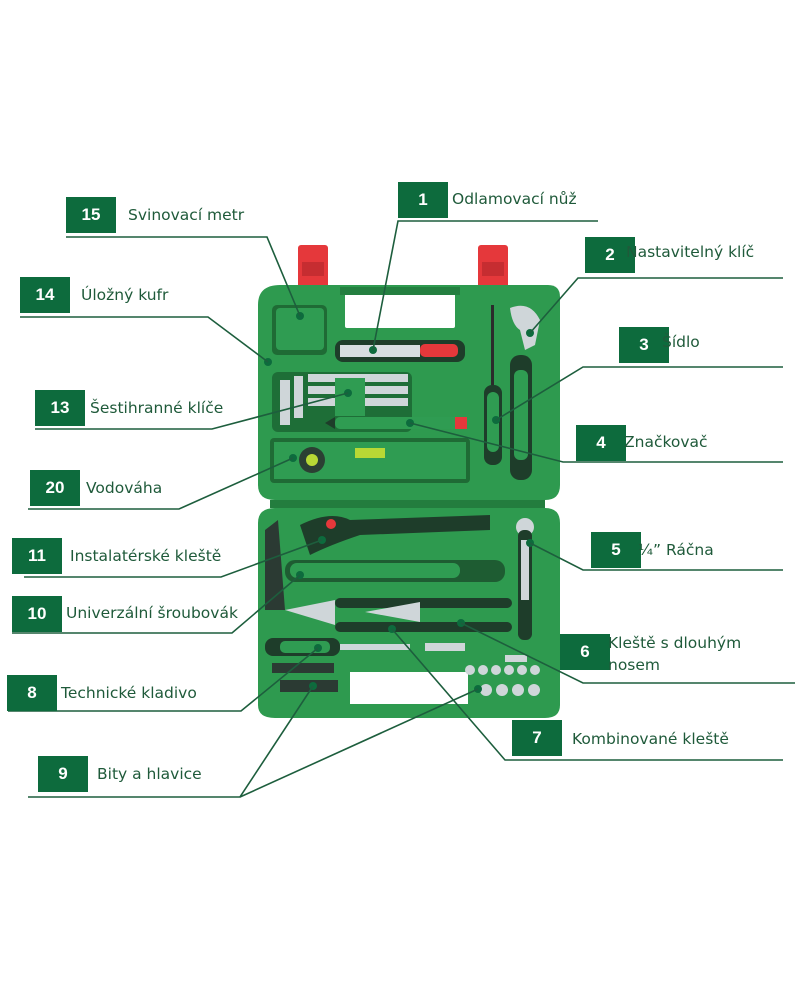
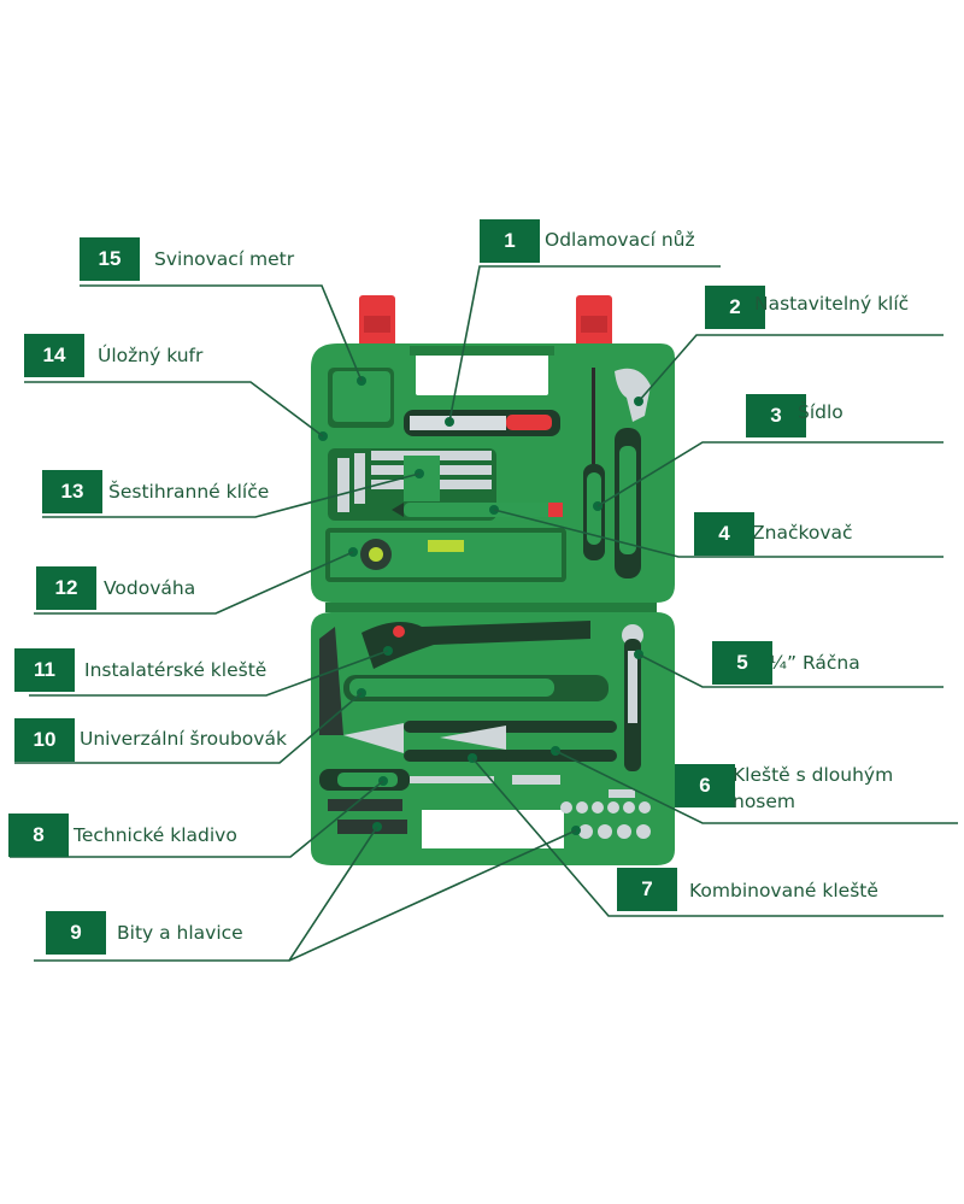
  15
  Svinovací metr
  14
  Úložný kufr
  13
  Šestihranné klíče
- 20
+ 12
  Vodováha
  11
  Instalatérské kleště
  10
  Univerzální šroubovák
  8
  Technické kladivo
  9
  Bity a hlavice
  1
  Odlamovací nůž
  2
  Nastavitelný klíč
  3
  Šídlo
  4
  Značkovač
  5
  ¼” Ráčna
  6
  Kleště s dlouhým
  nosem
  7
  Kombinované kleště
